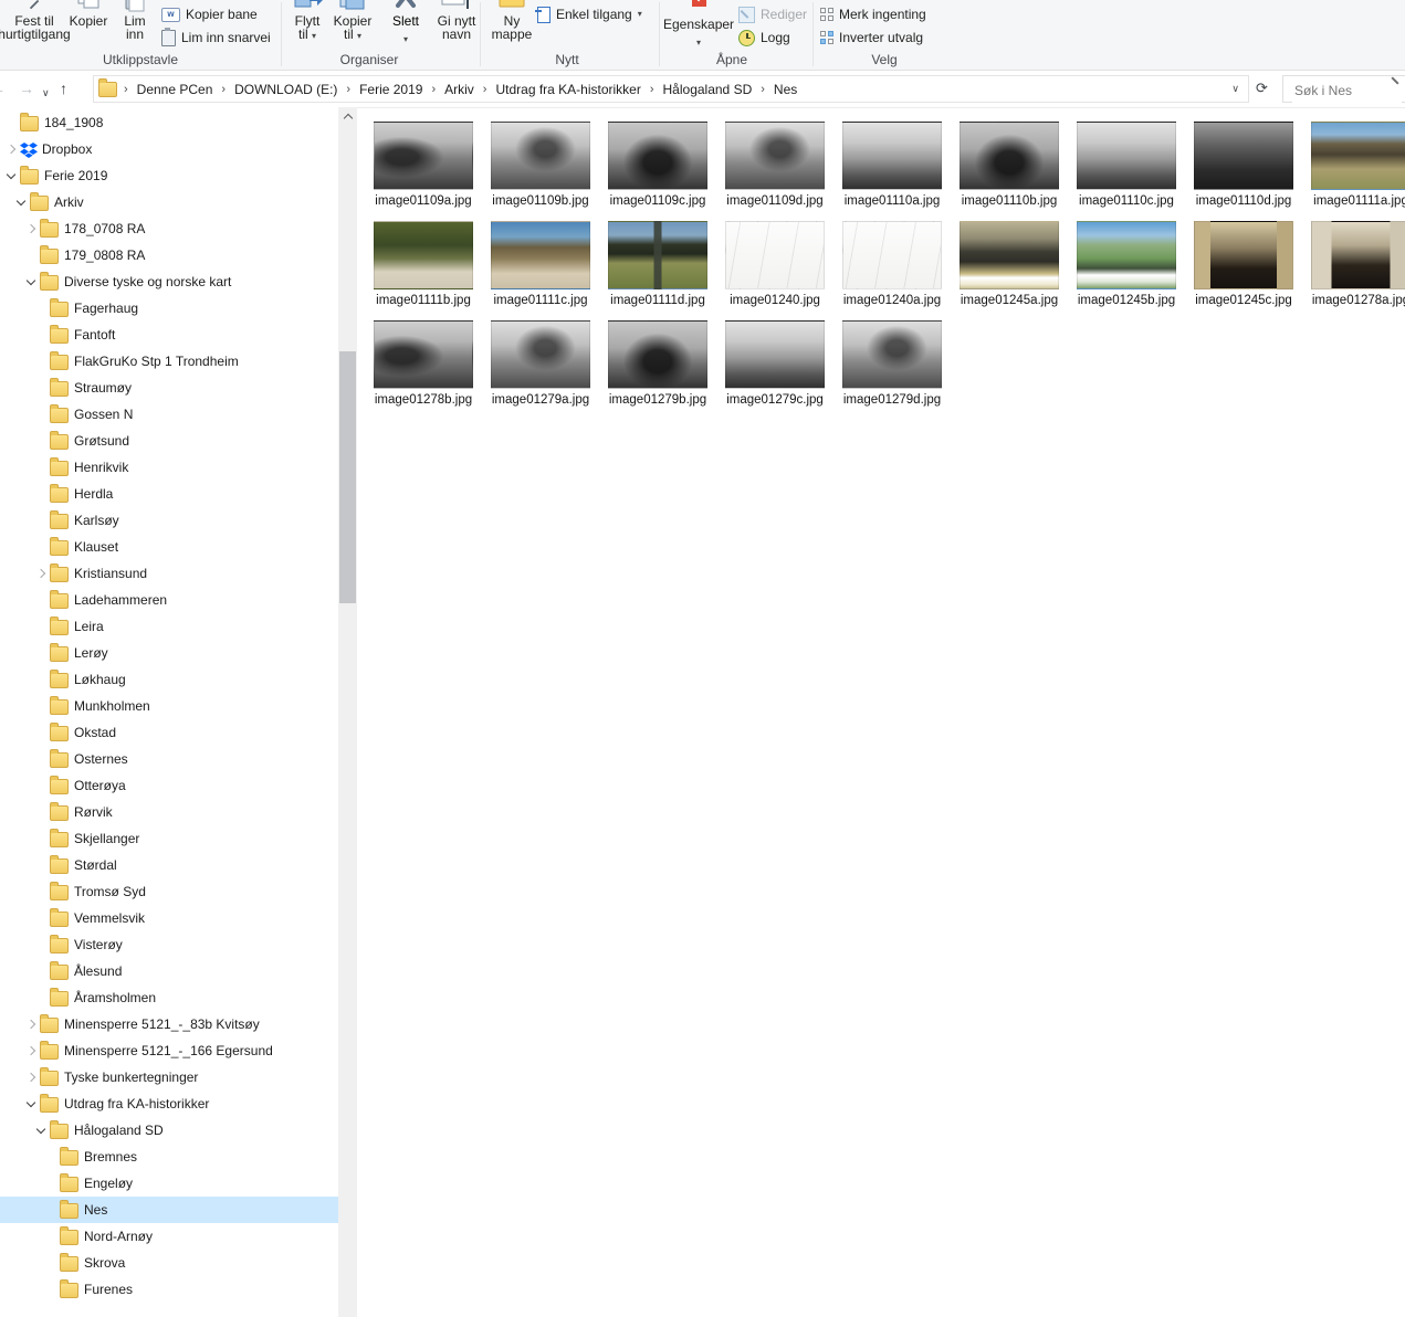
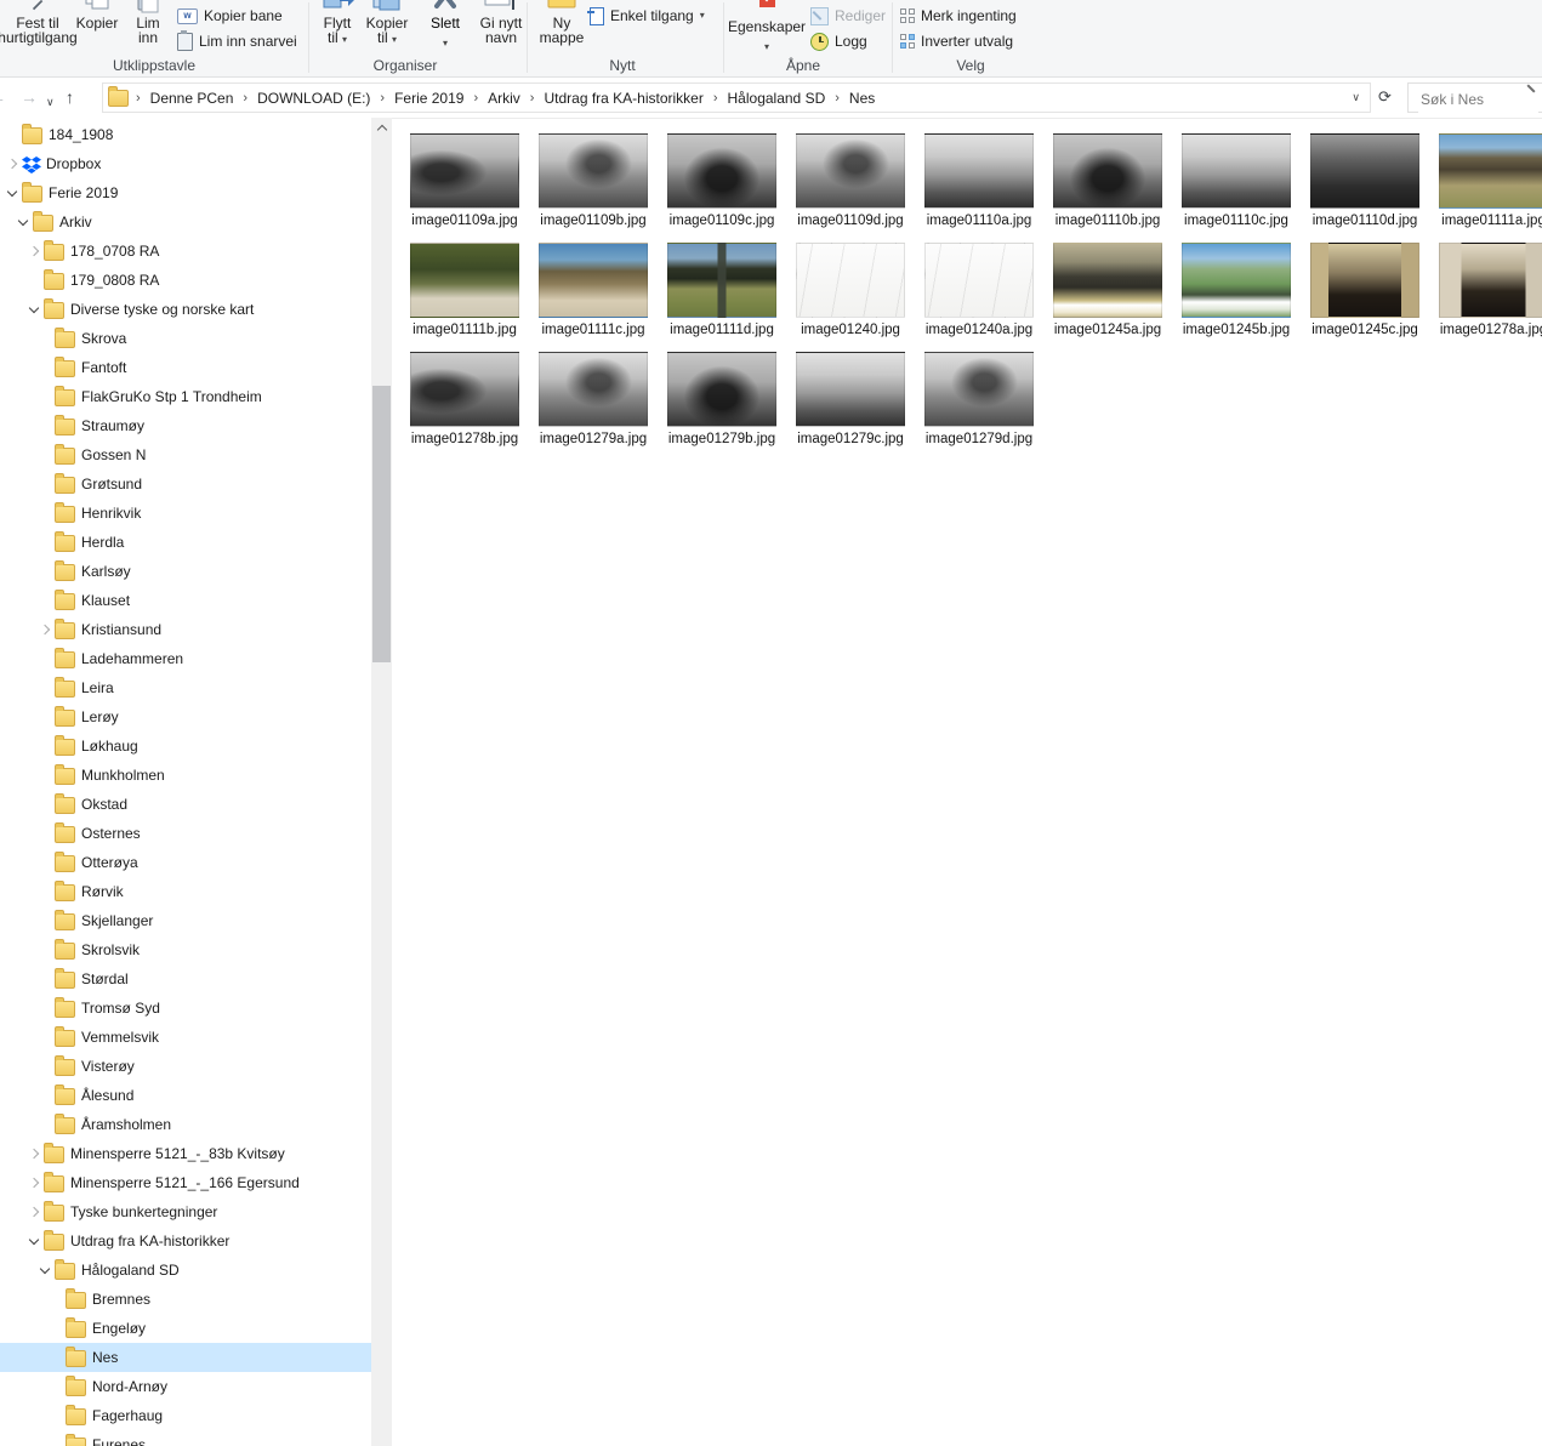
  Fest til
  hurtigtilgang
  Kopier
  Lim
  inn
  w
  Kopier bane
  Lim inn snarvei
  Utklippstavle
  Flytt
  til ▾
  Kopier
  til ▾
  Slett
  ▾
  Gi nytt
  navn
  Organiser
  Ny
  mappe
  Enkel tilgang
  ▾
  Nytt
  Egenskaper
  ▾
  Rediger
  Logg
  Åpne
  Merk ingenting
  Inverter utvalg
  Velg
  →
  ∨
  ↑
  ›
  Denne PCen
  ›
  DOWNLOAD (E:)
  ›
  Ferie 2019
  ›
  Arkiv
  ›
  Utdrag fra KA-historikker
  ›
  Hålogaland SD
  ›
  Nes
  ∨
  ⟳
  Søk i Nes
  184_1908
  Dropbox
  Ferie 2019
  Arkiv
  178_0708 RA
  179_0808 RA
  Diverse tyske og norske kart
- Fagerhaug
+ Skrova
  Fantoft
  FlakGruKo Stp 1 Trondheim
  Straumøy
  Gossen N
  Grøtsund
  Henrikvik
  Herdla
  Karlsøy
  Klauset
  Kristiansund
  Ladehammeren
  Leira
  Lerøy
  Løkhaug
  Munkholmen
  Okstad
  Osternes
  Otterøya
  Rørvik
  Skjellanger
+ Skrolsvik
  Størdal
  Tromsø Syd
  Vemmelsvik
  Visterøy
  Ålesund
  Åramsholmen
  Minensperre 5121_-_83b Kvitsøy
  Minensperre 5121_-_166 Egersund
  Tyske bunkertegninger
  Utdrag fra KA-historikker
  Hålogaland SD
  Bremnes
  Engeløy
  Nes
  Nord-Arnøy
- Skrova
+ Fagerhaug
  Furenes
  image01109a.jpg
  image01109b.jpg
  image01109c.jpg
  image01109d.jpg
  image01110a.jpg
  image01110b.jpg
  image01110c.jpg
  image01110d.jpg
  image01111a.jp
  image01111b.jpg
  image01111c.jpg
  image01111d.jpg
  image01240.jpg
  image01240a.jpg
  image01245a.jpg
  image01245b.jpg
  image01245c.jpg
  image01278a.jp
  image01278b.jpg
  image01279a.jpg
  image01279b.jpg
  image01279c.jpg
  image01279d.jpg
